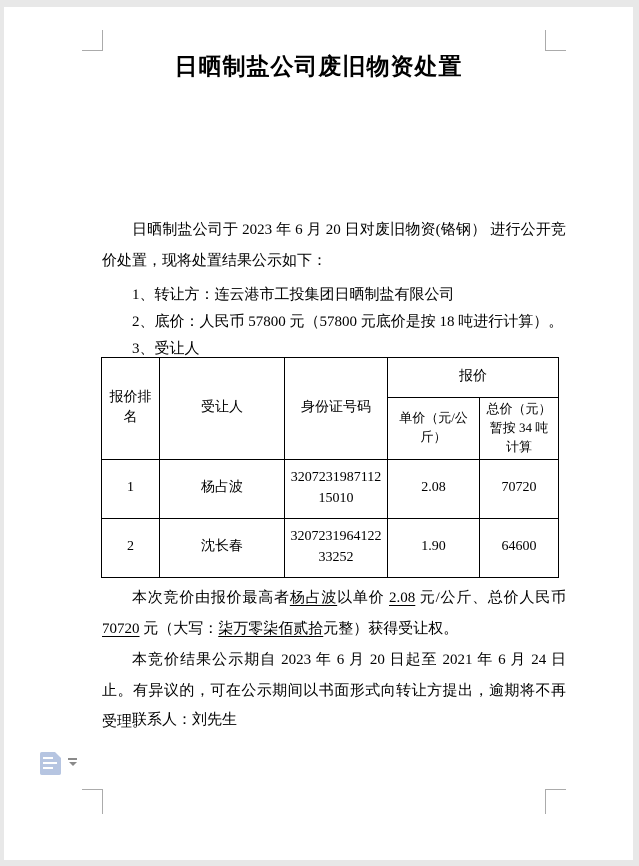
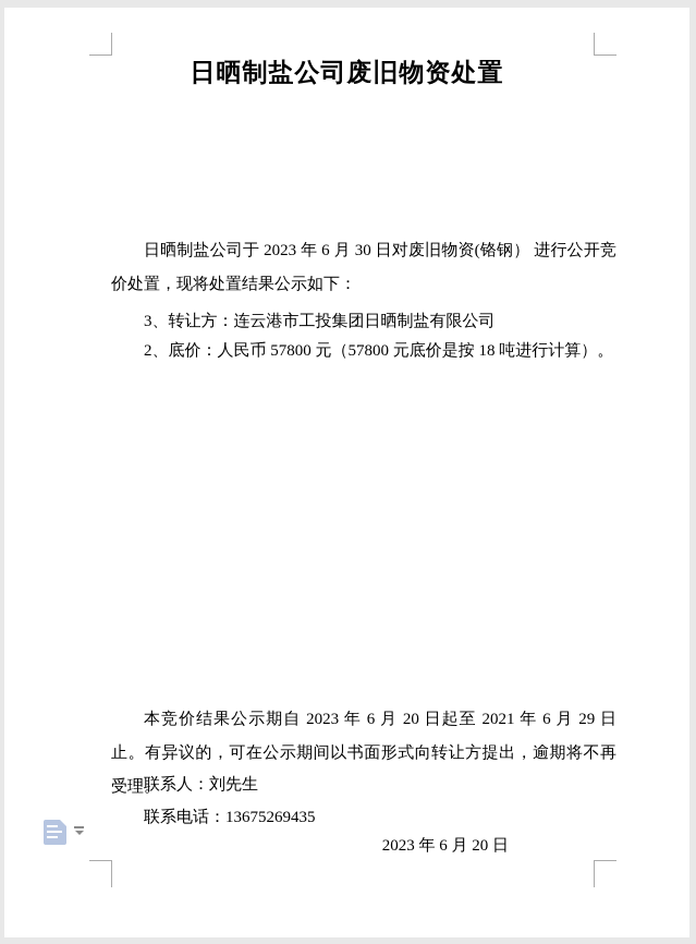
  日晒制盐公司废旧物资处置
- 日晒制盐公司于 2023 年 6 月 20 日对废旧物资(铬钢） 进行公开竞价处置，现将处置结果公示如下：
+ 日晒制盐公司于 2023 年 6 月 30 日对废旧物资(铬钢） 进行公开竞价处置，现将处置结果公示如下：
- 1、转让方：连云港市工投集团日晒制盐有限公司
+ 3、转让方：连云港市工投集团日晒制盐有限公司
  2、底价：人民币 57800 元（57800 元底价是按 18 吨进行计算）。
- 3、受让人
- 报价排名	受让人	身份证号码	报价
- 单价（元/公斤）	总价（元）暂按 34 吨计算
- 1	杨占波	320723198711215010	2.08	70720
- 2	沈长春	320723196412233252	1.90	64600
- 本次竞价由报价最高者杨占波以单价 2.08 元/公斤、总价人民币 70720 元（大写：柒万零柒佰贰拾元整）获得受让权。
- 本竞价结果公示期自 2023 年 6 月 20 日起至 2021 年 6 月 24 日止。有异议的，可在公示期间以书面形式向转让方提出，逾期将不再受理。
+ 本竞价结果公示期自 2023 年 6 月 20 日起至 2021 年 6 月 29 日止。有异议的，可在公示期间以书面形式向转让方提出，逾期将不再受理。
  联系人：刘先生
+ 联系电话：13675269435
+ 2023 年 6 月 20 日
